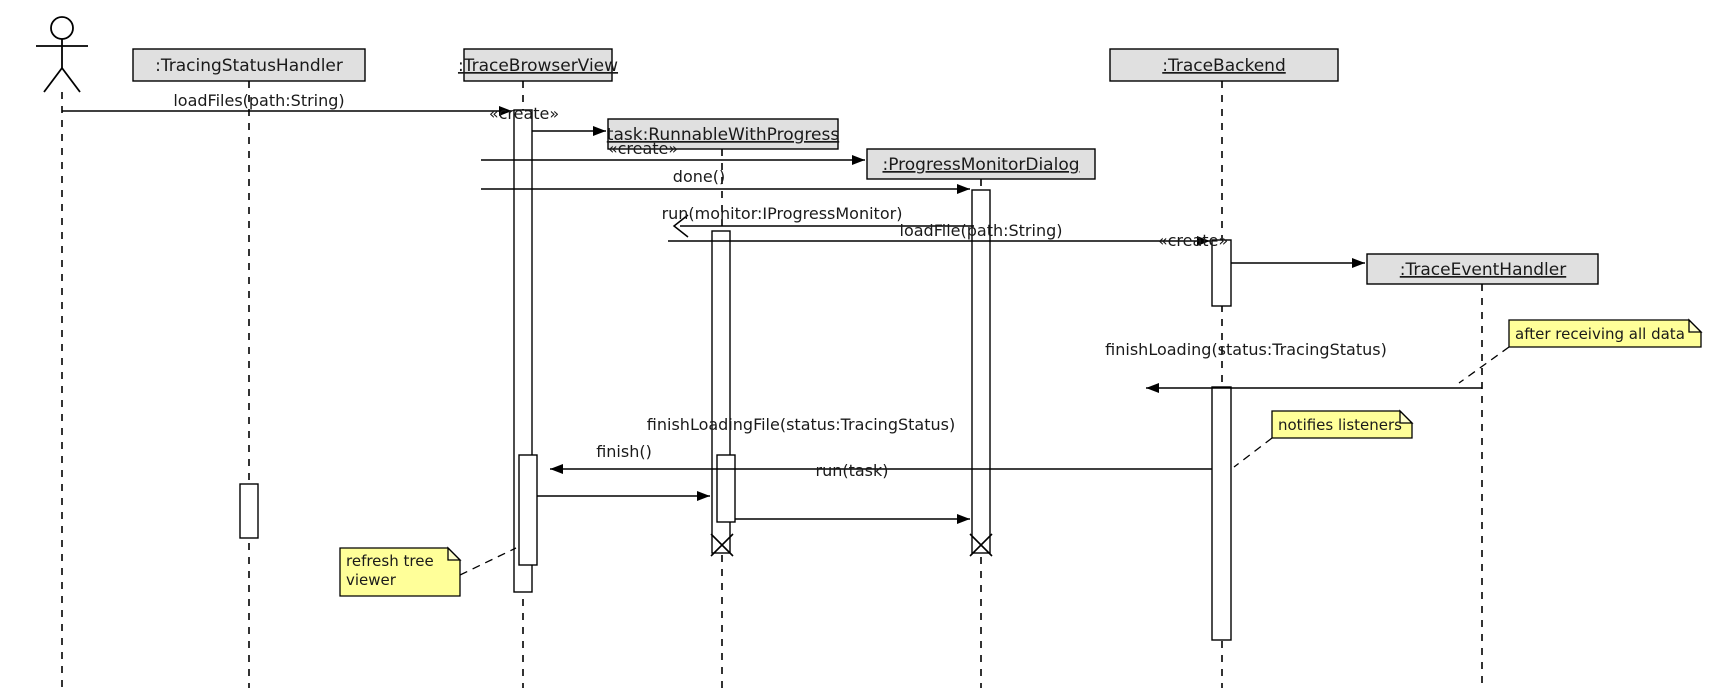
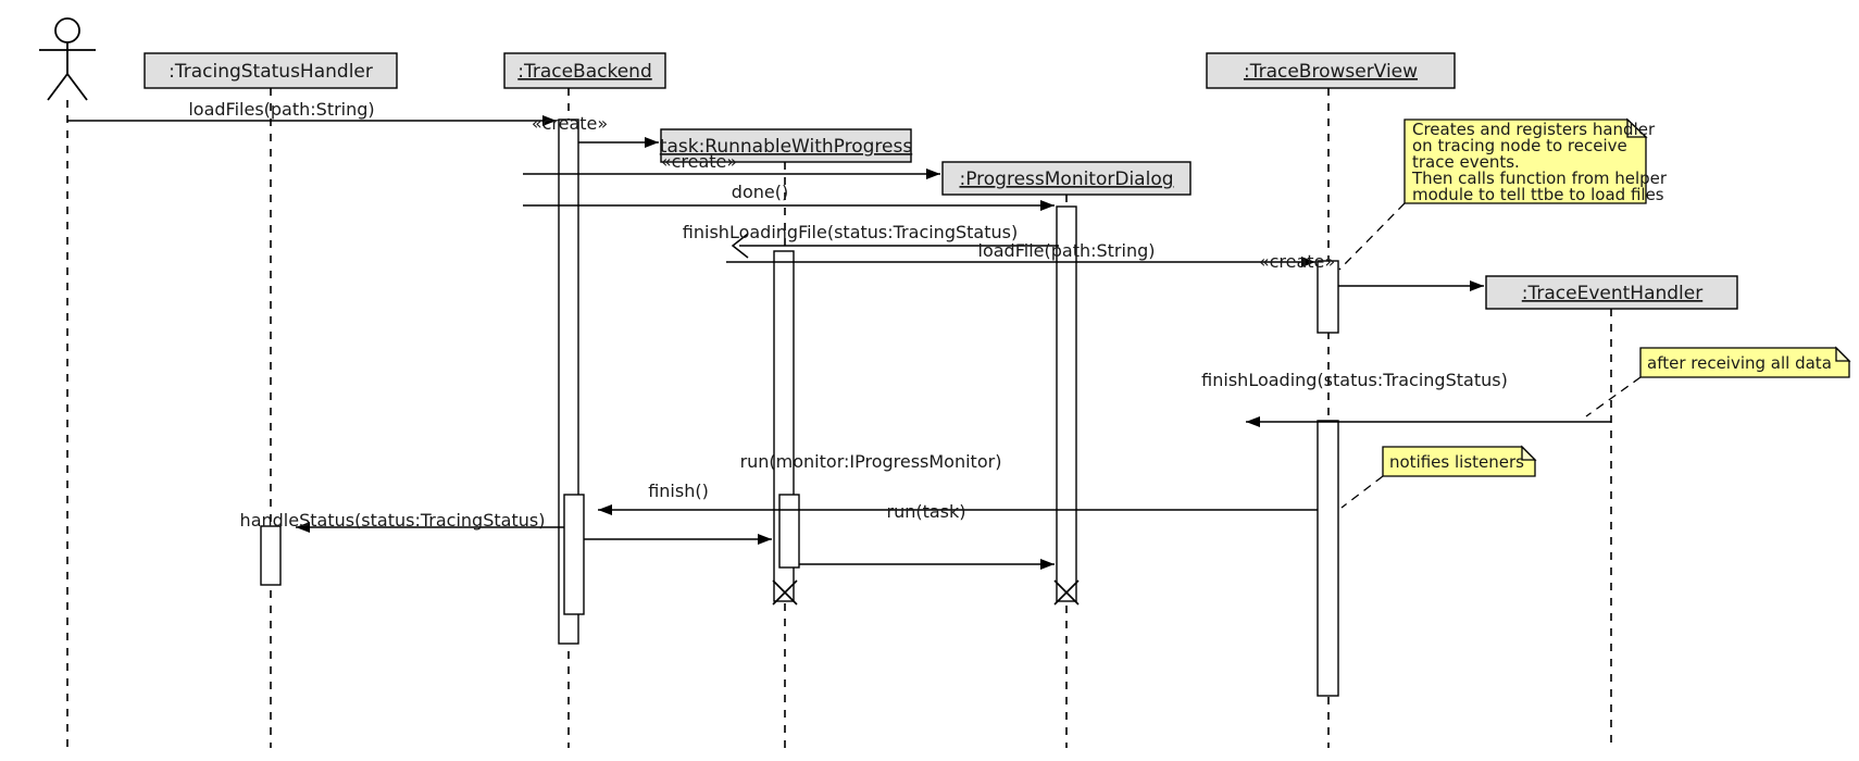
  :TracingStatusHandler
- :TraceBrowserView
+ :TraceBackend
  task:RunnableWithProgress
  :ProgressMonitorDialog
- :TraceBackend
+ :TraceBrowserView
  :TraceEventHandler
  loadFiles(path:String)
  «create»
  «create»
  done()
- run(monitor:IProgressMonitor)
+ finishLoadingFile(status:TracingStatus)
  loadFile(path:String)
  «create»
  finishLoading(status:TracingStatus)
- finishLoadingFile(status:TracingStatus)
+ run(monitor:IProgressMonitor)
  finish()
  run(task)
+ handleStatus(status:TracingStatus)
+ Creates and registers handler
+ on tracing node to receive
+ trace events.
+ Then calls function from helper
+ module to tell ttbe to load files
  after receiving all data
  notifies listeners
- refresh tree
- viewer
